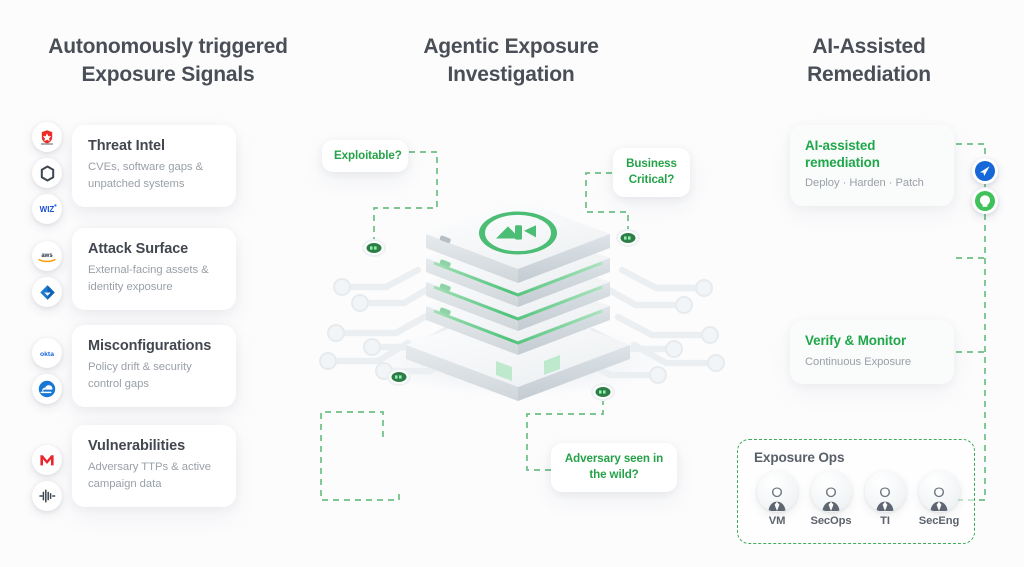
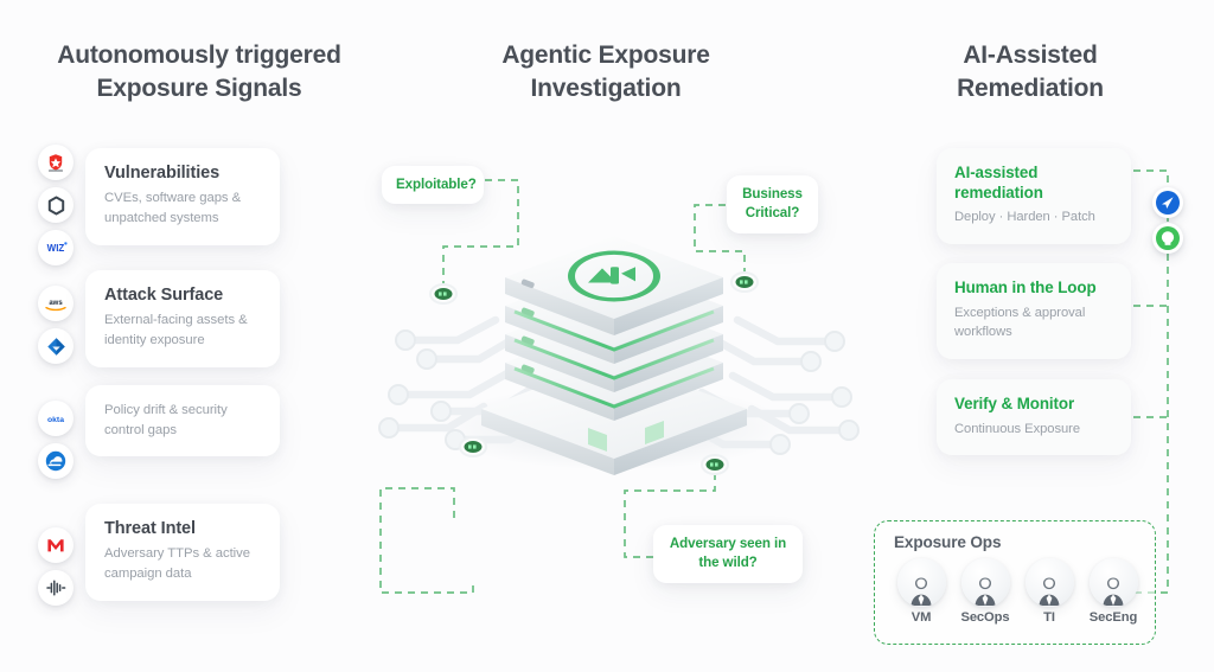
  Autonomously triggered
  Exposure Signals
  Agentic Exposure
  Investigation
  AI-Assisted
  Remediation
  WIZ
- Threat Intel
+ Vulnerabilities
  CVEs, software gaps & unpatched systems
  Attack Surface
  External-facing assets & identity exposure
- Misconfigurations
  Policy drift & security control gaps
- Vulnerabilities
+ Threat Intel
  Adversary TTPs & active campaign data
  Exploitable?
  Business Critical?
  Adversary seen in the wild?
  AI-assisted remediation
  Deploy · Harden · Patch
+ Human in the Loop
+ Exceptions & approval workflows
  Verify & Monitor
  Continuous Exposure
  Exposure Ops
  VM
  SecOps
  TI
  SecEng
